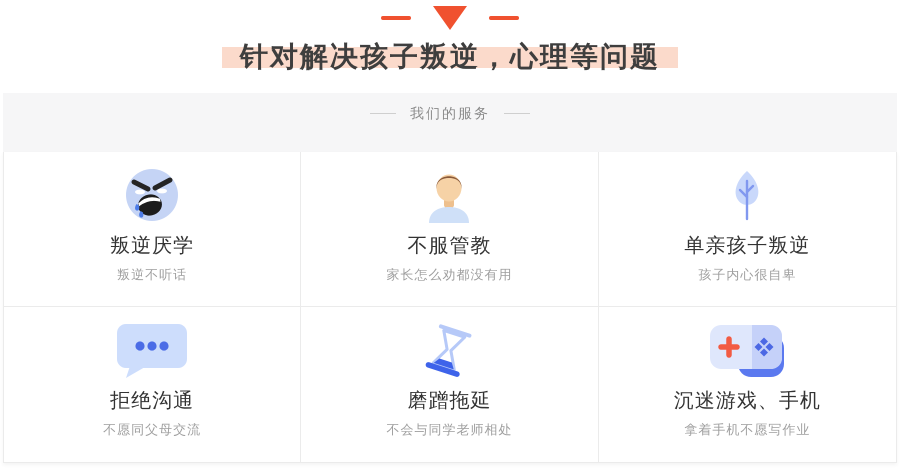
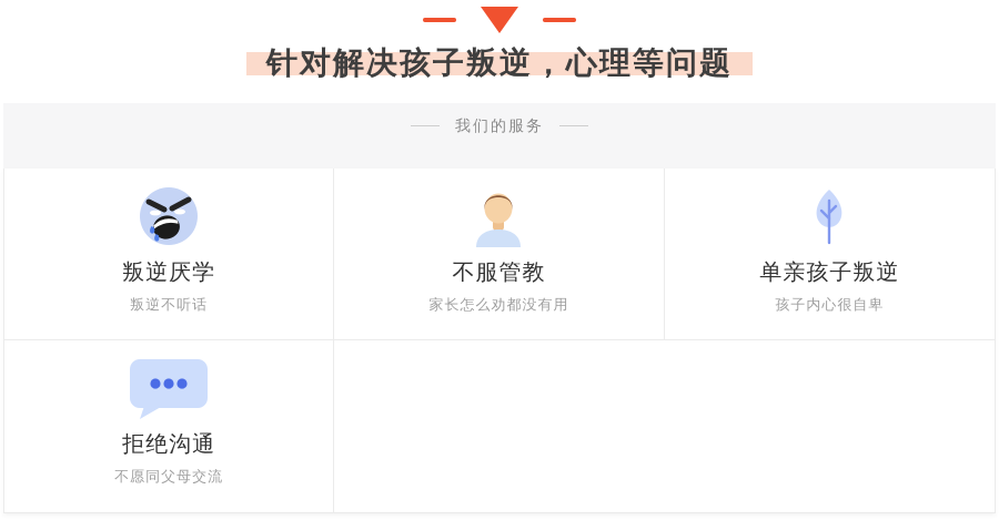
  针对解决孩子叛逆，心理等问题
  我们的服务
  叛逆厌学
  叛逆不听话
  不服管教
  家长怎么劝都没有用
  单亲孩子叛逆
  孩子内心很自卑
  拒绝沟通
  不愿同父母交流
- 磨蹭拖延
- 不会与同学老师相处
- 沉迷游戏、手机
- 拿着手机不愿写作业
